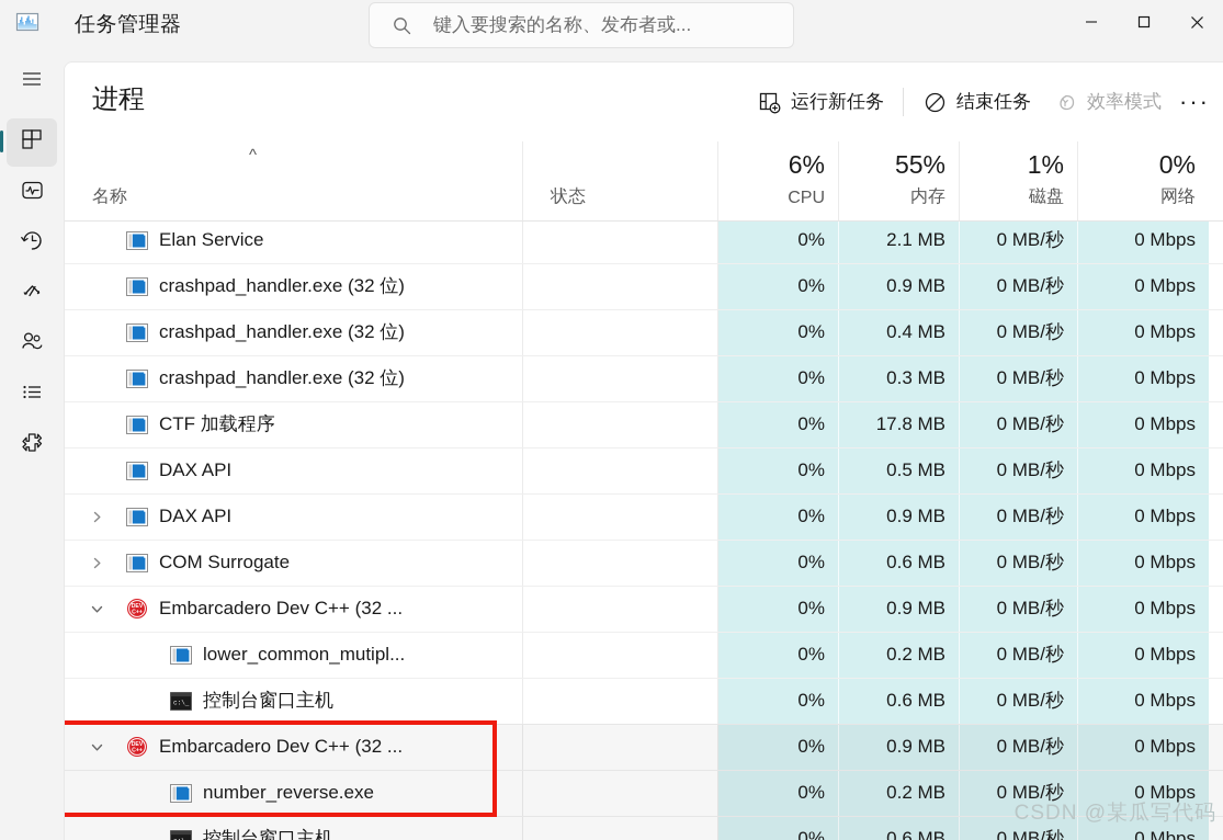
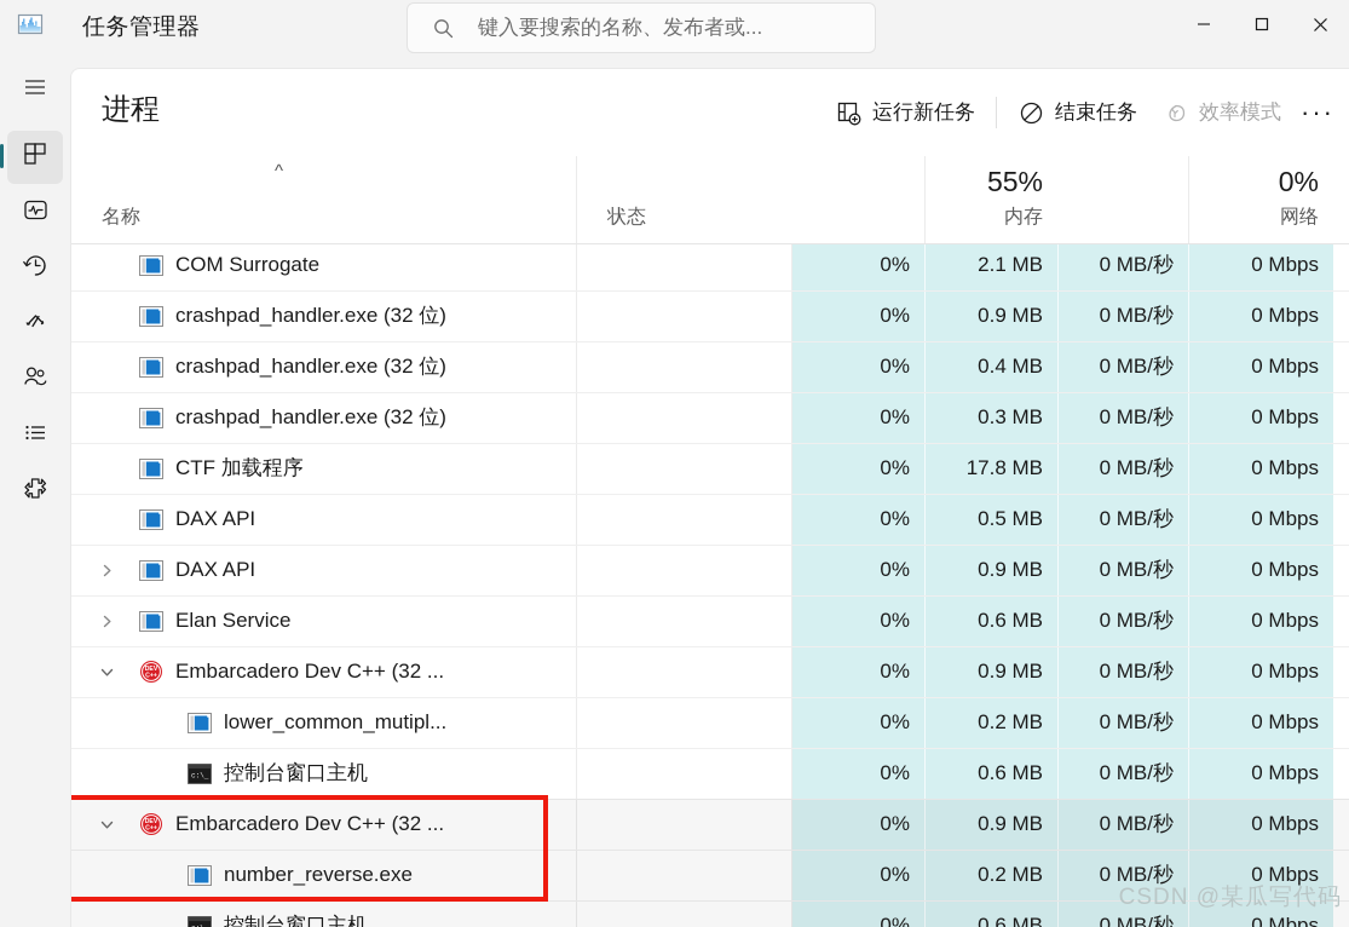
  任务管理器
  键入要搜索的名称、发布者或...
  进程
  运行新任务
  结束任务
  效率模式
  ···
  ^
  名称
  状态
- 6%
- CPU
  55%
  内存
- 1%
- 磁盘
  0%
  网络
- Elan Service
+ COM Surrogate
  0%
  2.1 MB
  0 MB/秒
  0 Mbps
  crashpad_handler.exe (32 位)
  0%
  0.9 MB
  0 MB/秒
  0 Mbps
  crashpad_handler.exe (32 位)
  0%
  0.4 MB
  0 MB/秒
  0 Mbps
  crashpad_handler.exe (32 位)
  0%
  0.3 MB
  0 MB/秒
  0 Mbps
  CTF 加载程序
  0%
  17.8 MB
  0 MB/秒
  0 Mbps
  DAX API
  0%
  0.5 MB
  0 MB/秒
  0 Mbps
  DAX API
  0%
  0.9 MB
  0 MB/秒
  0 Mbps
- COM Surrogate
+ Elan Service
  0%
  0.6 MB
  0 MB/秒
  0 Mbps
  Embarcadero Dev C++ (32 ...
  0%
  0.9 MB
  0 MB/秒
  0 Mbps
  lower_common_mutipl...
  0%
  0.2 MB
  0 MB/秒
  0 Mbps
  控制台窗口主机
  0%
  0.6 MB
  0 MB/秒
  0 Mbps
  Embarcadero Dev C++ (32 ...
  0%
  0.9 MB
  0 MB/秒
  0 Mbps
  number_reverse.exe
  0%
  0.2 MB
  0 MB/秒
  0 Mbps
  控制台窗口主机
  0%
  0.6 MB
  0 MB/秒
  0 Mbps
  CSDN @某瓜写代码
